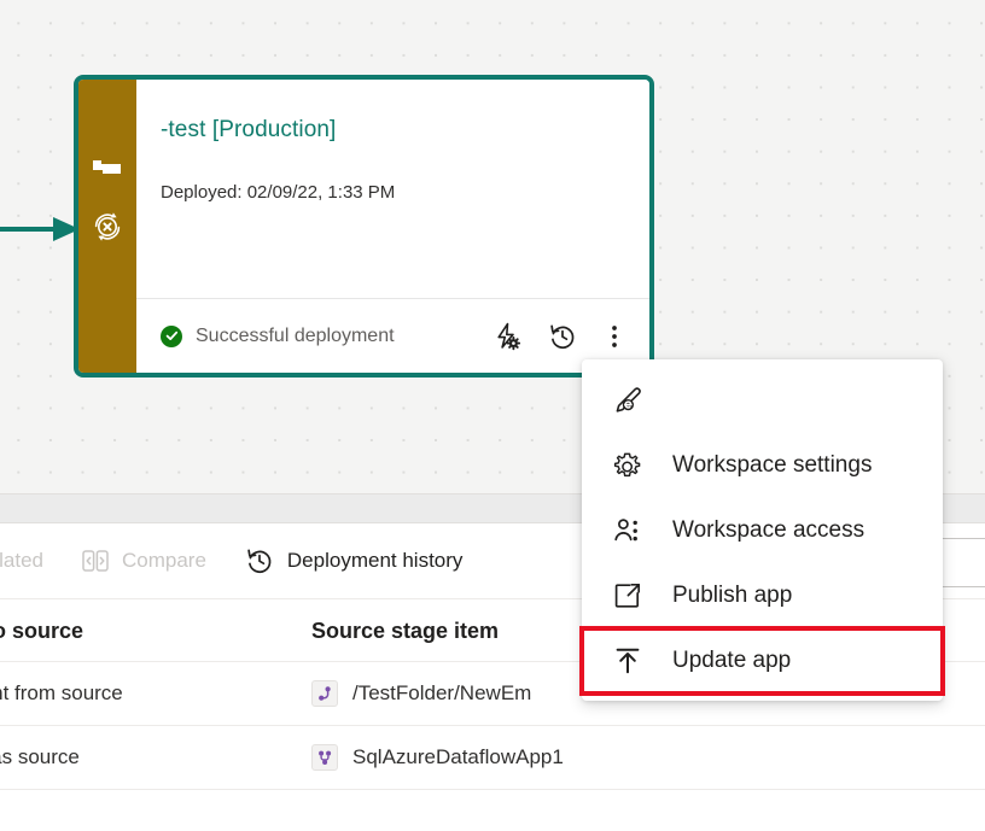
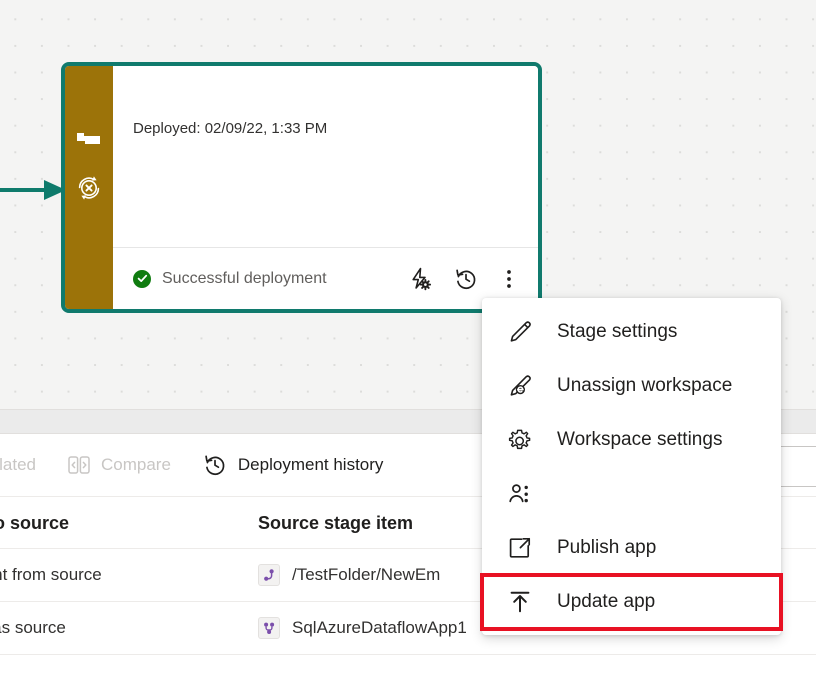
- -test [Production]
  Deployed: 02/09/22, 1:33 PM
  Successful deployment
  lated
  Compare
  Deployment history
  source	Source stage item
  t from source	/TestFolder/NewEm
  s source	SqlAzureDataflowApp1
+ Stage settings
+ Unassign workspace
  Workspace settings
- Workspace access
  Publish app
  Update app
